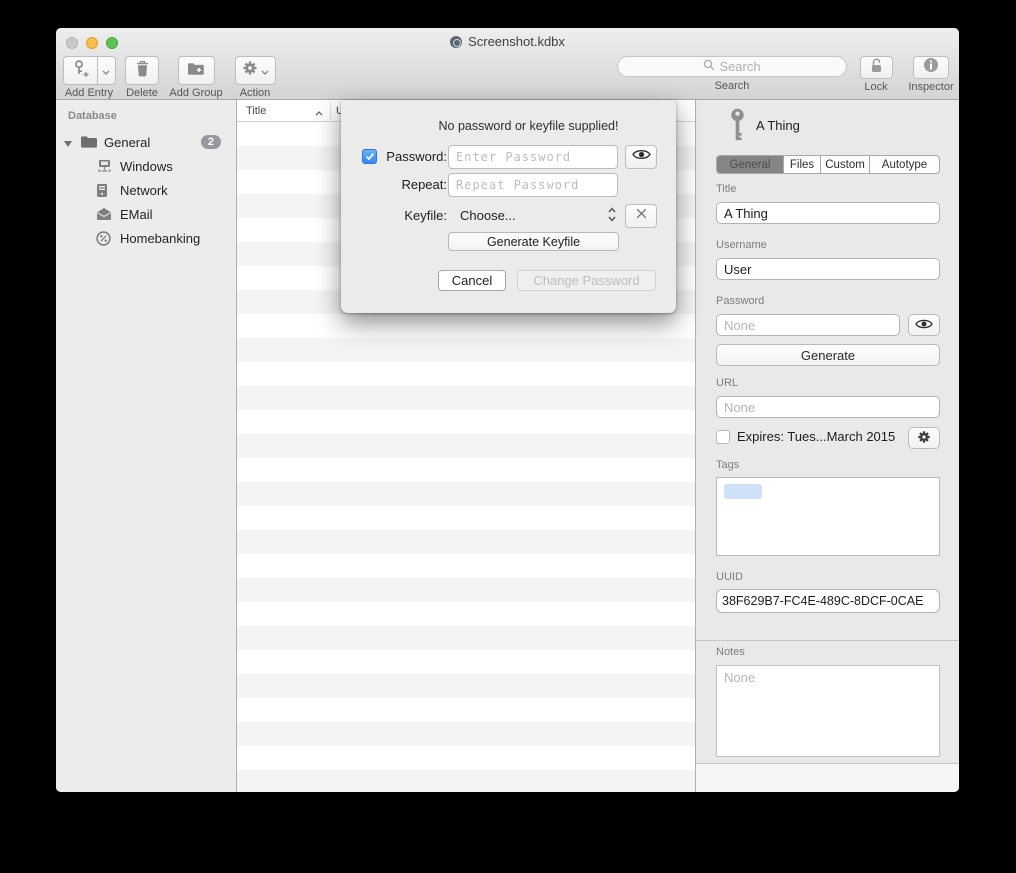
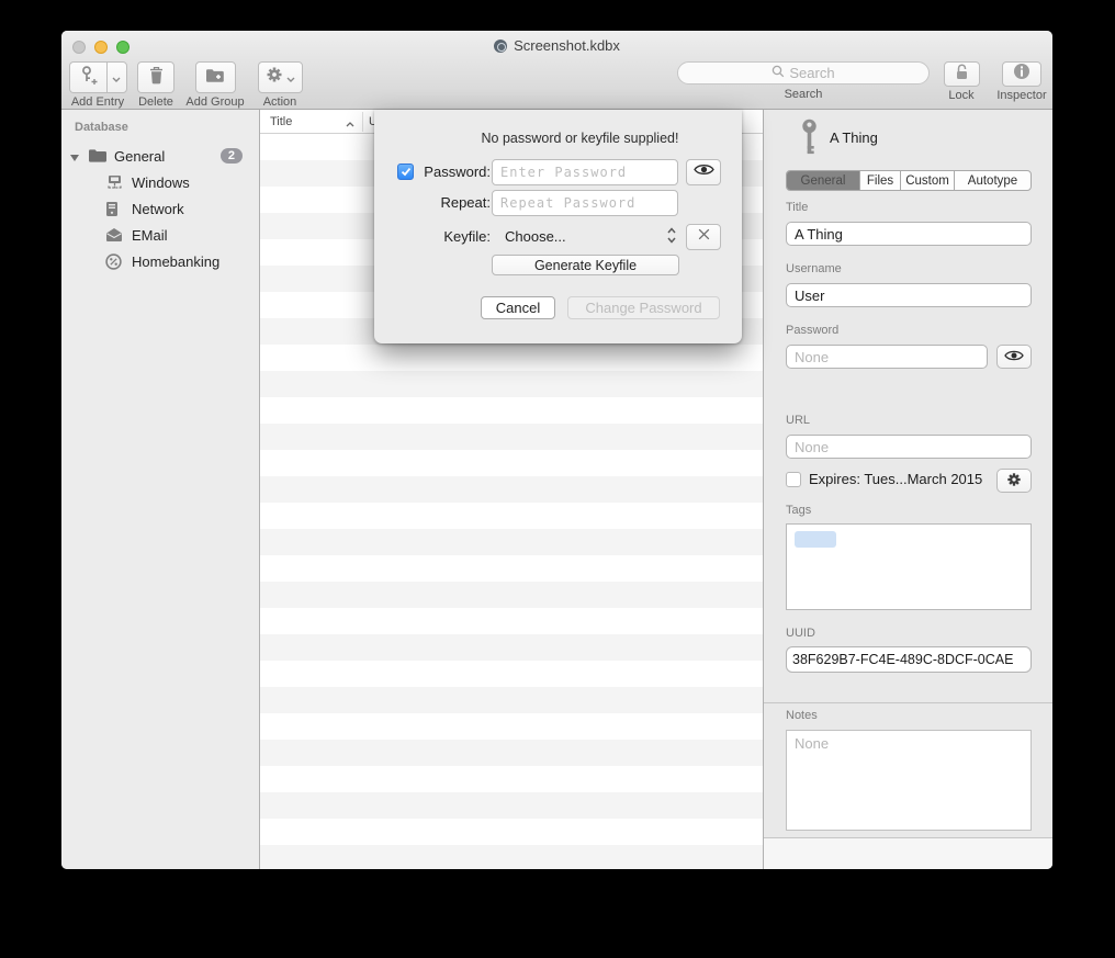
  Screenshot.kdbx
  Add Entry
  Delete
  Add Group
  Action
  Search
  Search
  Lock
  Inspector
  Database
  General
  2
  Windows
  Network
  EMail
  Homebanking
  Title
  U
  A Thing
  General
  Files
  Custom
  Autotype
  Title
  A Thing
  Username
  User
  Password
  None
- Generate
  URL
  None
  Expires: Tues...March 2015
  Tags
  UUID
  38F629B7-FC4E-489C-8DCF-0CAE
  Notes
  None
  No password or keyfile supplied!
  Password:
  Enter Password
  Repeat:
  Repeat Password
  Keyfile:
  Choose...
  Generate Keyfile
  Cancel
  Change Password
